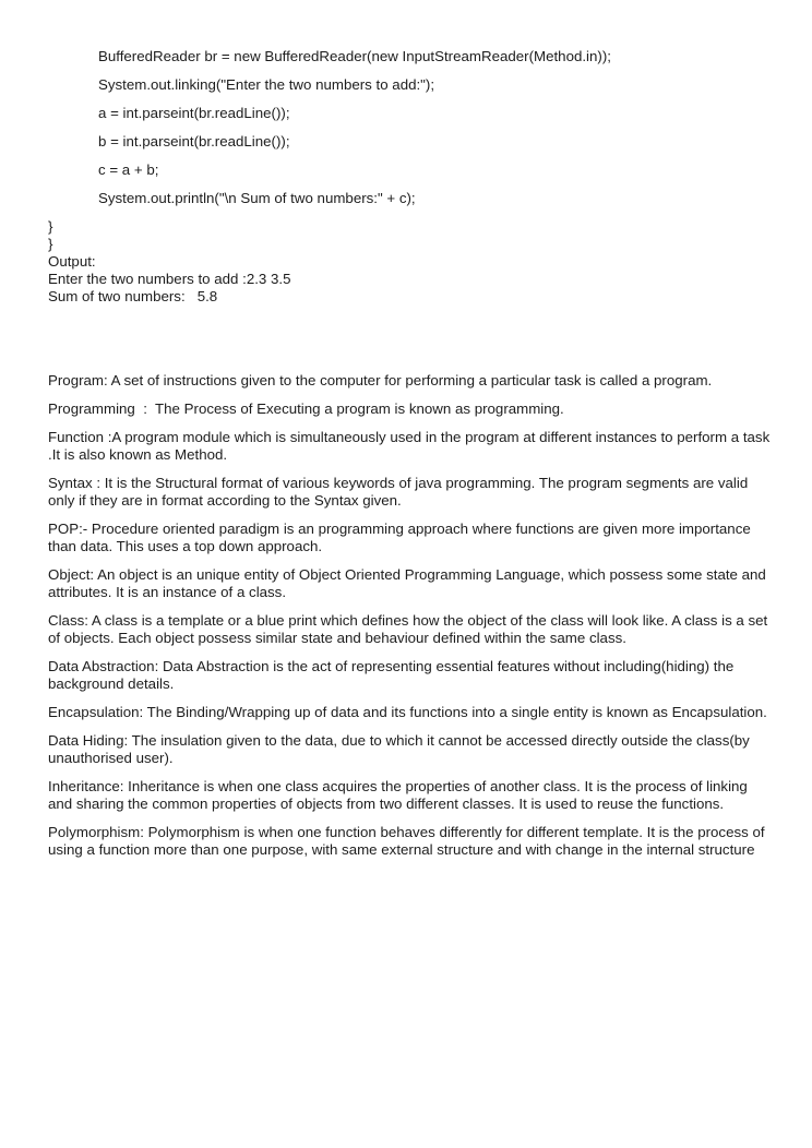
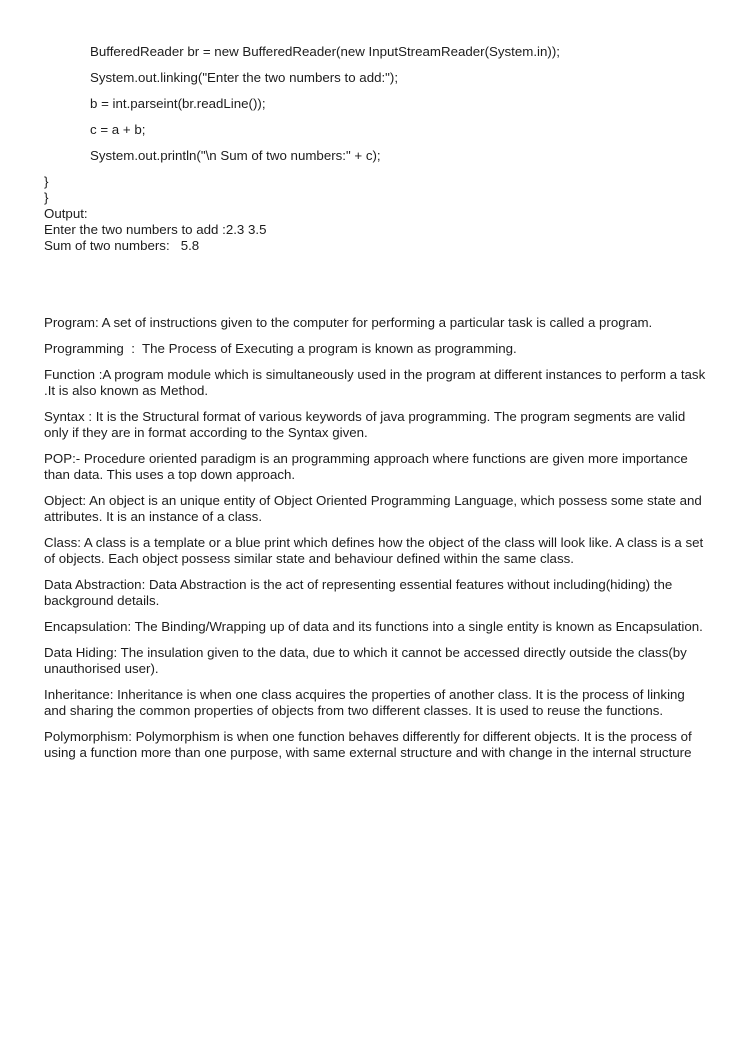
- BufferedReader br = new BufferedReader(new InputStreamReader(Method.in));
+ BufferedReader br = new BufferedReader(new InputStreamReader(System.in));
  System.out.linking("Enter the two numbers to add:");
- a = int.parseint(br.readLine());
  b = int.parseint(br.readLine());
  c = a + b;
  System.out.println("\n Sum of two numbers:" + c);
  }
  }
  Output:
  Enter the two numbers to add :2.3 3.5
  Sum of two numbers: 5.8
  Program: A set of instructions given to the computer for performing a particular task is called a program.
  Programming : The Process of Executing a program is known as programming.
  Function :A program module which is simultaneously used in the program at different instances to perform a task .It is also known as Method.
  Syntax : It is the Structural format of various keywords of java programming. The program segments are valid only if they are in format according to the Syntax given.
  POP:- Procedure oriented paradigm is an programming approach where functions are given more importance than data. This uses a top down approach.
  Object: An object is an unique entity of Object Oriented Programming Language, which possess some state and attributes. It is an instance of a class.
  Class: A class is a template or a blue print which defines how the object of the class will look like. A class is a set of objects. Each object possess similar state and behaviour defined within the same class.
  Data Abstraction: Data Abstraction is the act of representing essential features without including(hiding) the background details.
  Encapsulation: The Binding/Wrapping up of data and its functions into a single entity is known as Encapsulation.
  Data Hiding: The insulation given to the data, due to which it cannot be accessed directly outside the class(by unauthorised user).
  Inheritance: Inheritance is when one class acquires the properties of another class. It is the process of linking and sharing the common properties of objects from two different classes. It is used to reuse the functions.
- Polymorphism: Polymorphism is when one function behaves differently for different template. It is the process of using a function more than one purpose, with same external structure and with change in the internal structure
+ Polymorphism: Polymorphism is when one function behaves differently for different objects. It is the process of using a function more than one purpose, with same external structure and with change in the internal structure
